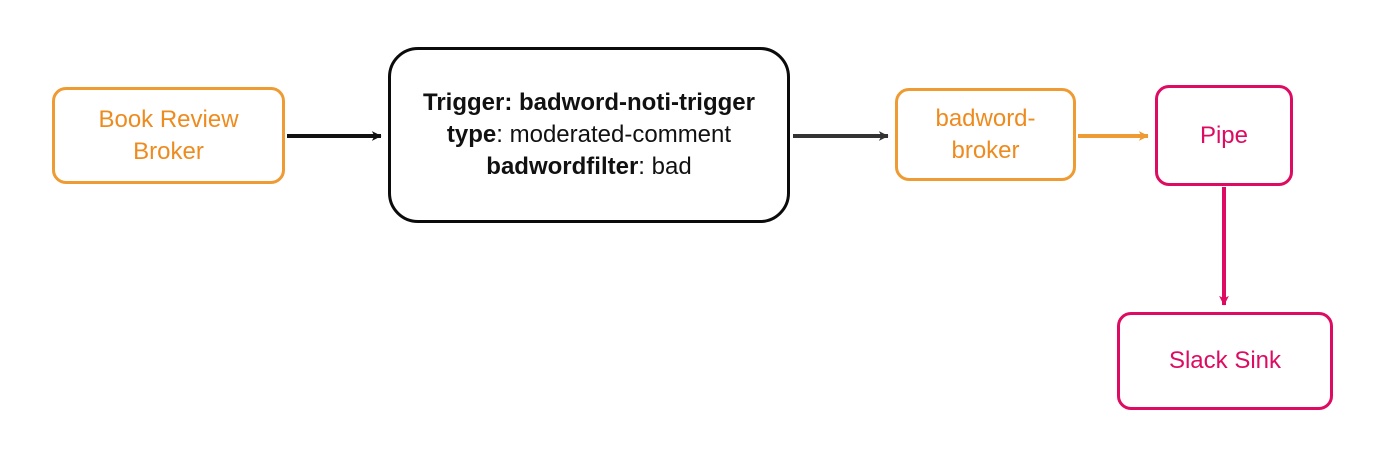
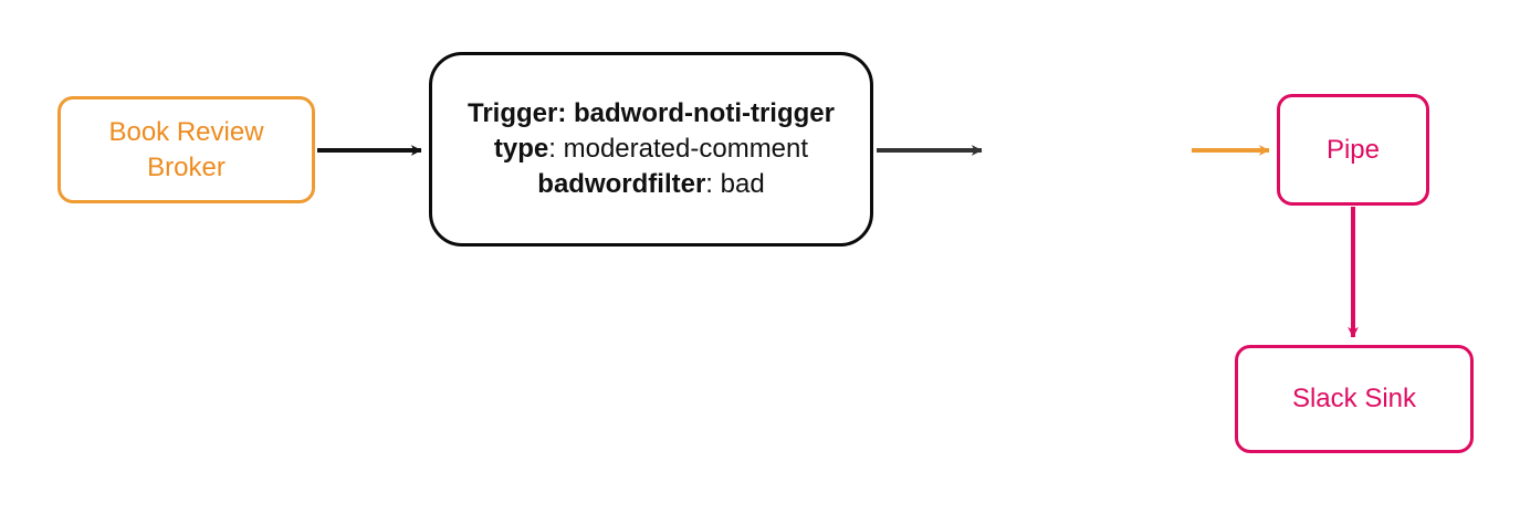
  Book Review
  Broker
  Trigger: badword-noti-trigger
  type: moderated-comment
  badwordfilter: bad
- badword-
- broker
  Pipe
  Slack Sink
